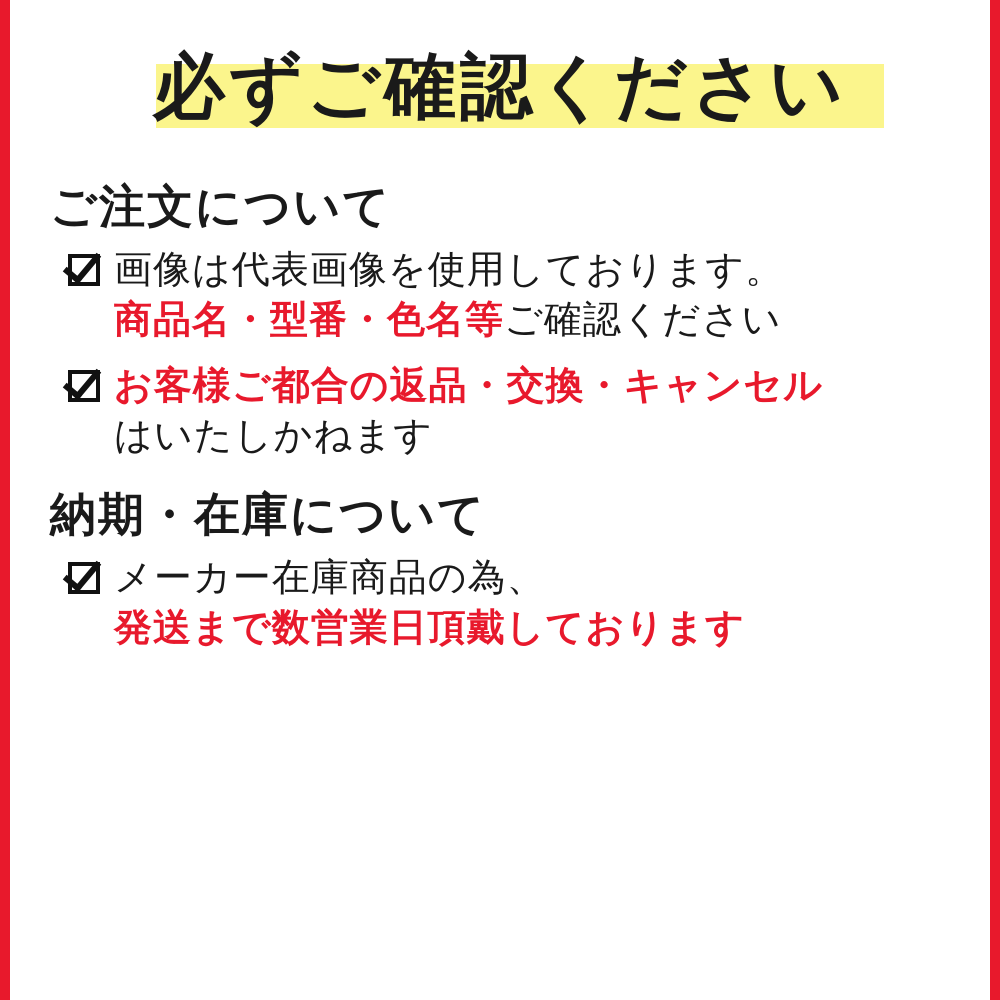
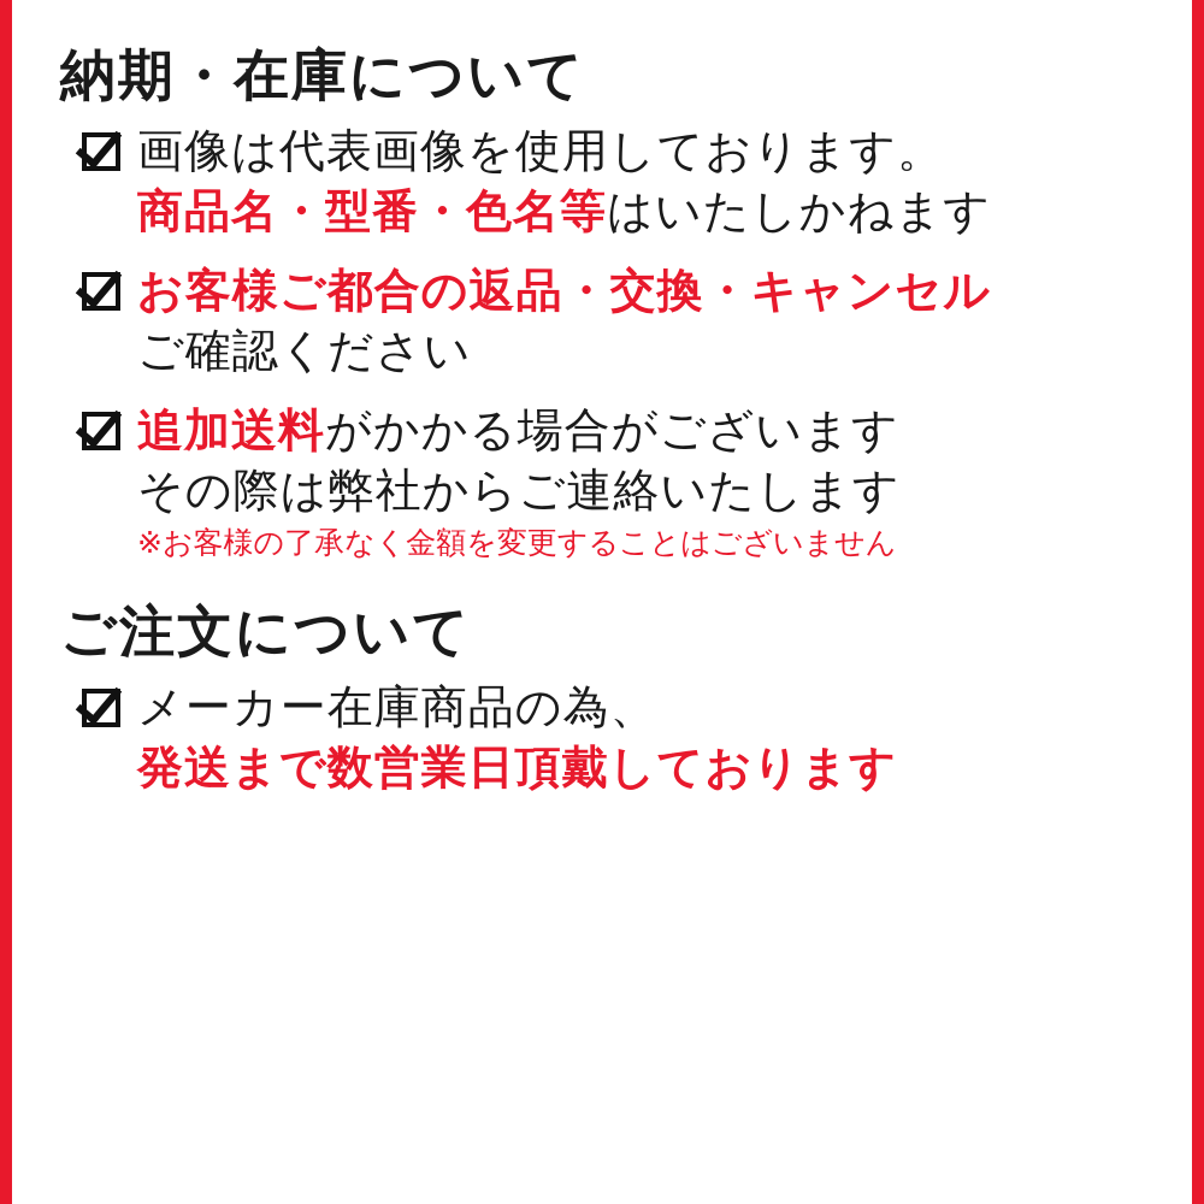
- 必ずご確認ください
- ご注文について
+ 納期・在庫について
  画像は代表画像を使用しております。
- 商品名・型番・色名等ご確認ください
+ 商品名・型番・色名等はいたしかねます
  お客様ご都合の返品・交換・キャンセル
- はいたしかねます
+ ご確認ください
+ 追加送料がかかる場合がございます
+ その際は弊社からご連絡いたします
+ ※お客様の了承なく金額を変更することはございません
- 納期・在庫について
+ ご注文について
  メーカー在庫商品の為、
  発送まで数営業日頂戴しております
